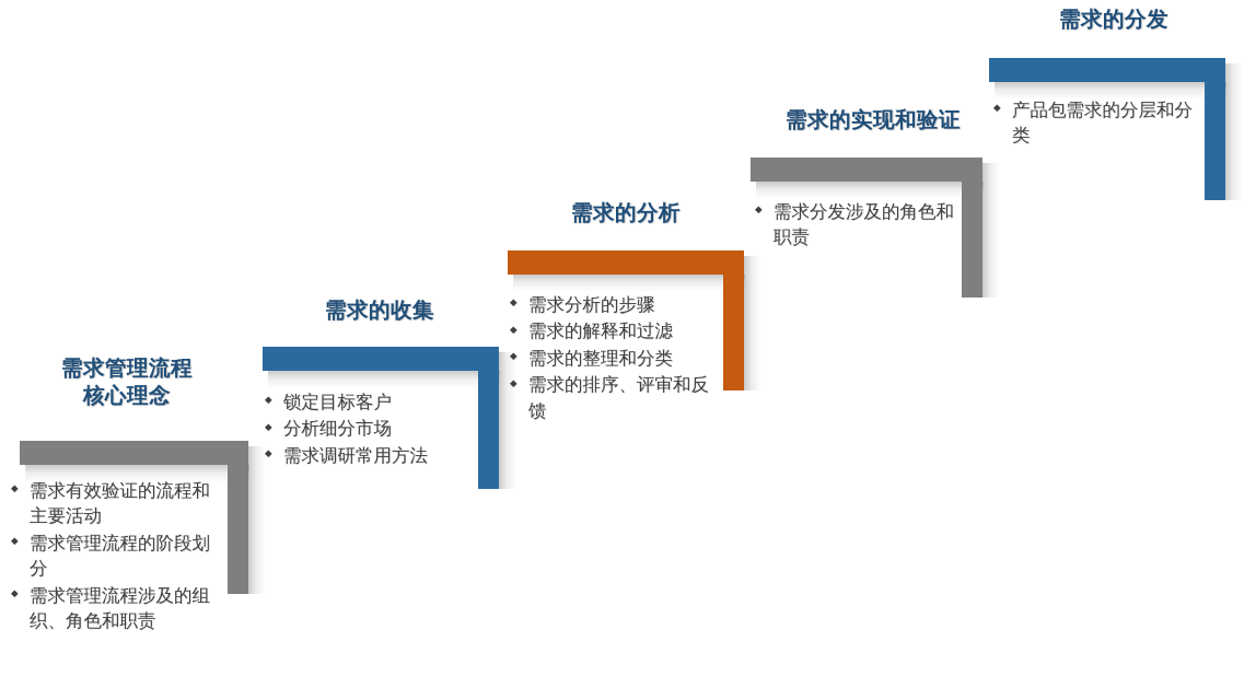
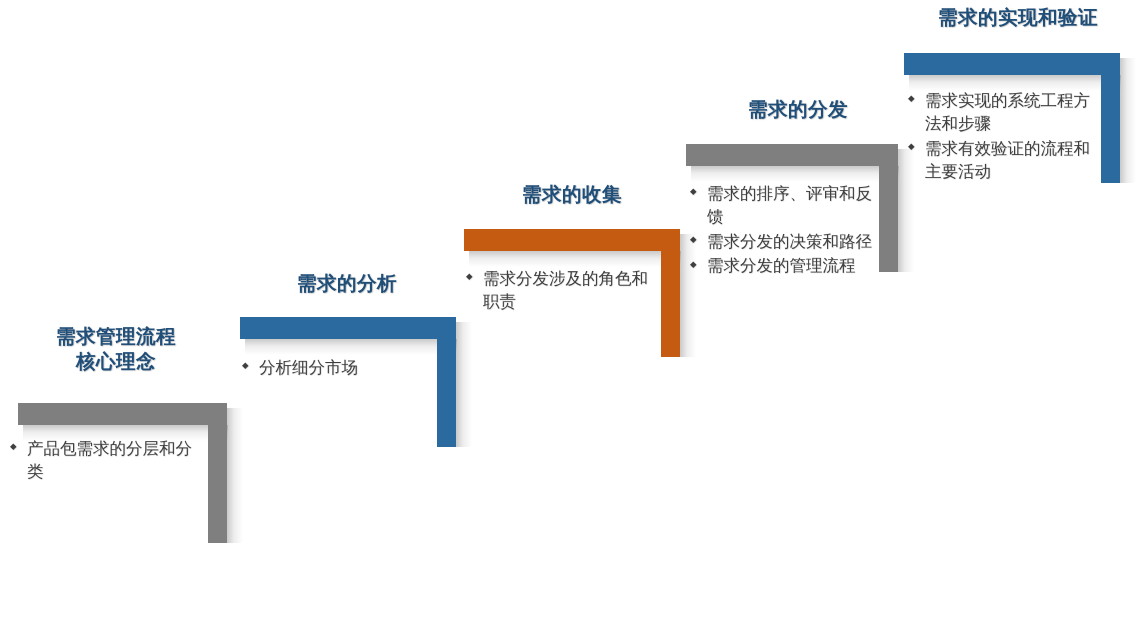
  需求管理流程
  核心理念
- 需求有效验证的流程和主要活动
+ 产品包需求的分层和分类
- 需求管理流程的阶段划分
- 需求管理流程涉及的组织、角色和职责
- 需求的收集
+ 需求的分析
- 锁定目标客户
  分析细分市场
- 需求调研常用方法
- 需求的分析
+ 需求的收集
- 需求分析的步骤
- 需求的解释和过滤
- 需求的整理和分类
- 需求的排序、评审和反馈
+ 需求分发涉及的角色和职责
- 需求的实现和验证
+ 需求的分发
- 需求分发涉及的角色和职责
+ 需求的排序、评审和反馈
+ 需求分发的决策和路径
+ 需求分发的管理流程
- 需求的分发
+ 需求的实现和验证
+ 需求实现的系统工程方法和步骤
- 产品包需求的分层和分类
+ 需求有效验证的流程和主要活动
